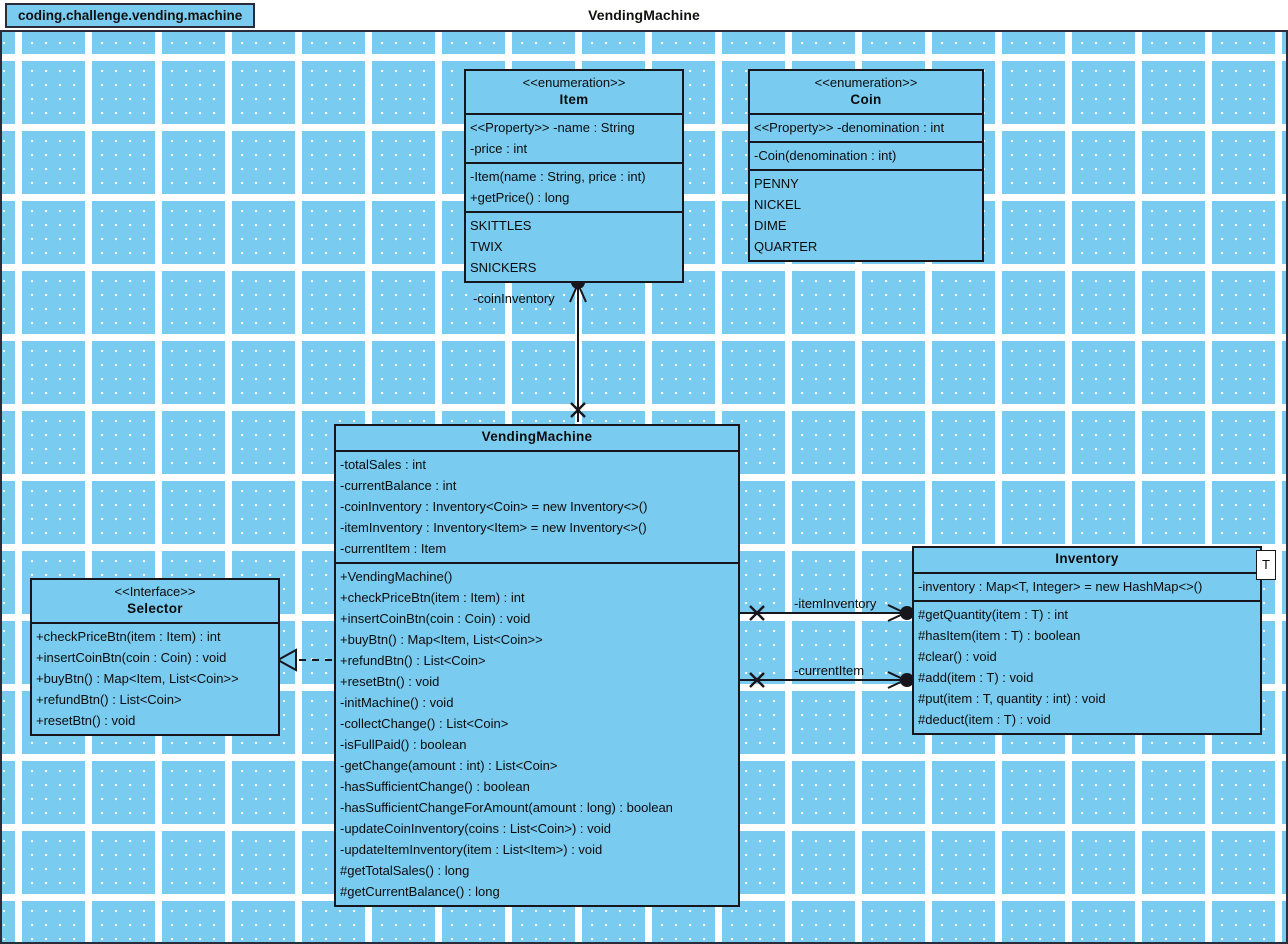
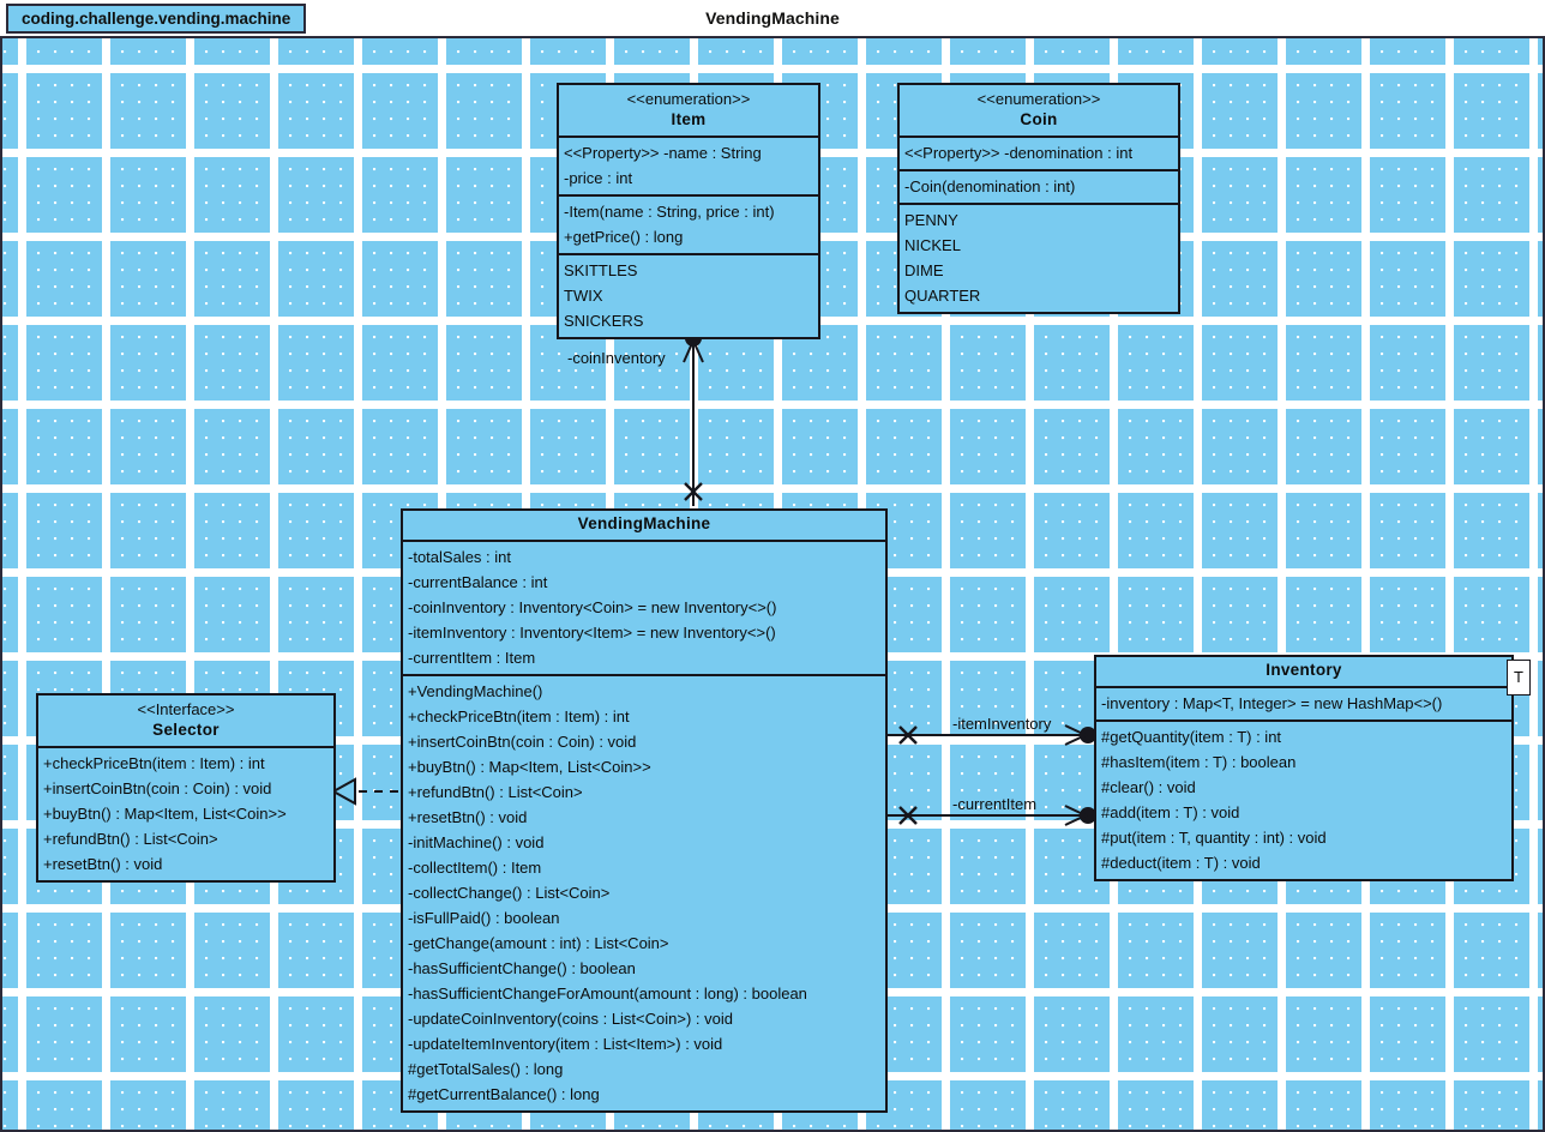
  VendingMachine
  coding.challenge.vending.machine
  -coinInventory
  -itemInventory
  -currentItem
  <<enumeration>>
  Item
  <<Property>> -name : String
  -price : int
  -Item(name : String, price : int)
  +getPrice() : long
  SKITTLES
  TWIX
  SNICKERS
  <<enumeration>>
  Coin
  <<Property>> -denomination : int
  -Coin(denomination : int)
  PENNY
  NICKEL
  DIME
  QUARTER
  VendingMachine
  -totalSales : int
  -currentBalance : int
  -coinInventory : Inventory<Coin> = new Inventory<>()
  -itemInventory : Inventory<Item> = new Inventory<>()
  -currentItem : Item
  +VendingMachine()
  +checkPriceBtn(item : Item) : int
  +insertCoinBtn(coin : Coin) : void
  +buyBtn() : Map<Item, List<Coin>>
  +refundBtn() : List<Coin>
  +resetBtn() : void
  -initMachine() : void
+ -collectItem() : Item
  -collectChange() : List<Coin>
  -isFullPaid() : boolean
  -getChange(amount : int) : List<Coin>
  -hasSufficientChange() : boolean
  -hasSufficientChangeForAmount(amount : long) : boolean
  -updateCoinInventory(coins : List<Coin>) : void
  -updateItemInventory(item : List<Item>) : void
  #getTotalSales() : long
  #getCurrentBalance() : long
  <<Interface>>
  Selector
  +checkPriceBtn(item : Item) : int
  +insertCoinBtn(coin : Coin) : void
  +buyBtn() : Map<Item, List<Coin>>
  +refundBtn() : List<Coin>
  +resetBtn() : void
  Inventory
  -inventory : Map<T, Integer> = new HashMap<>()
  #getQuantity(item : T) : int
  #hasItem(item : T) : boolean
  #clear() : void
  #add(item : T) : void
  #put(item : T, quantity : int) : void
  #deduct(item : T) : void
  T
